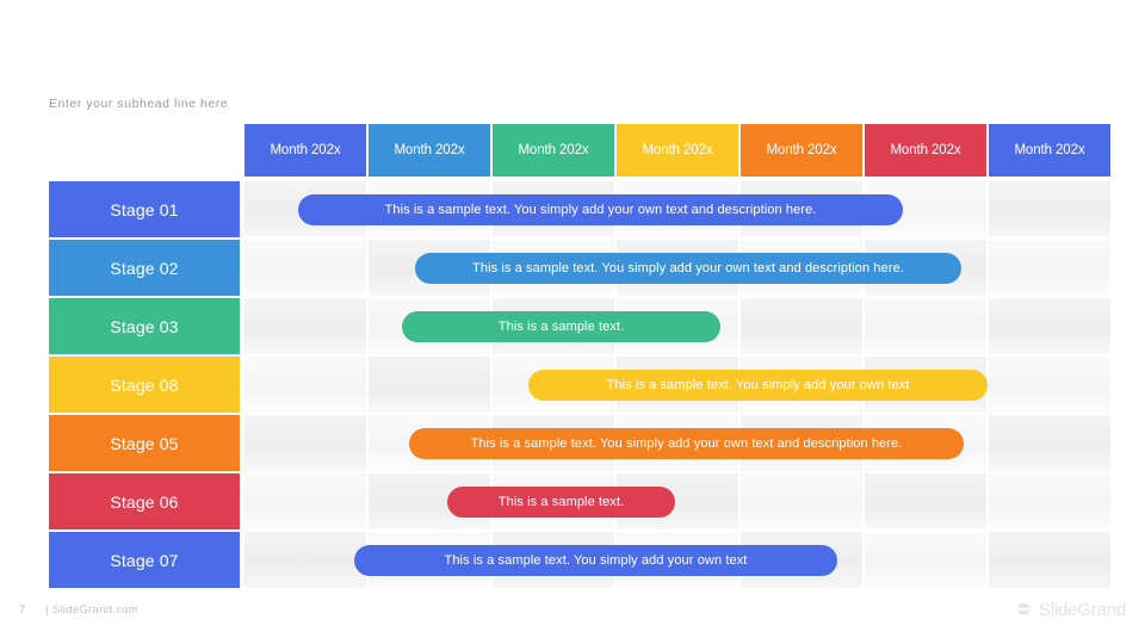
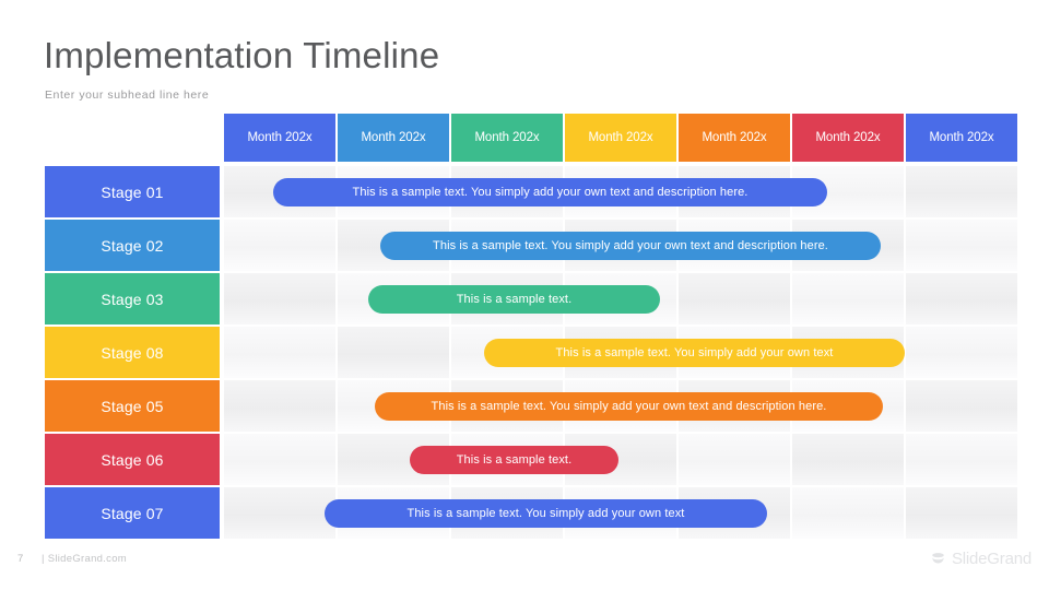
+ Implementation Timeline
  Enter your subhead line here
  Month 202x
  Month 202x
  Month 202x
  Month 202x
  Month 202x
  Month 202x
  Month 202x
  Stage 01
  Stage 02
  Stage 03
  Stage 08
  Stage 05
  Stage 06
  Stage 07
  This is a sample text. You simply add your own text and description here.
  This is a sample text. You simply add your own text and description here.
  This is a sample text.
  This is a sample text. You simply add your own text
  This is a sample text. You simply add your own text and description here.
  This is a sample text.
  This is a sample text. You simply add your own text
  7
  | SlideGrand.com
  SlideGrand
